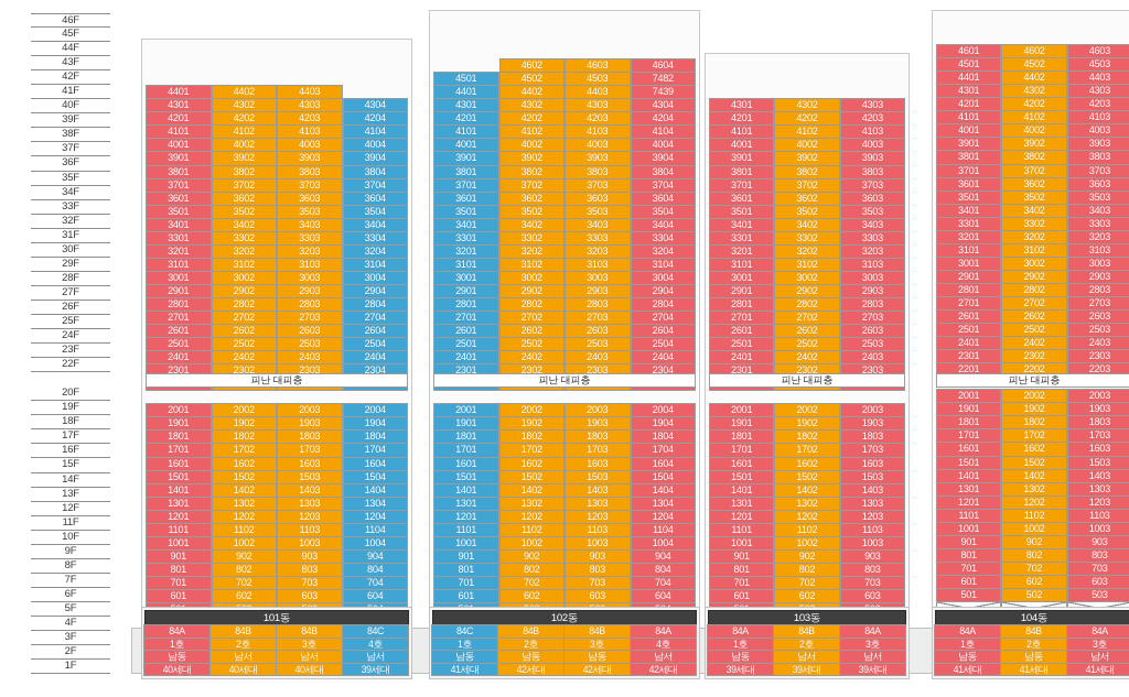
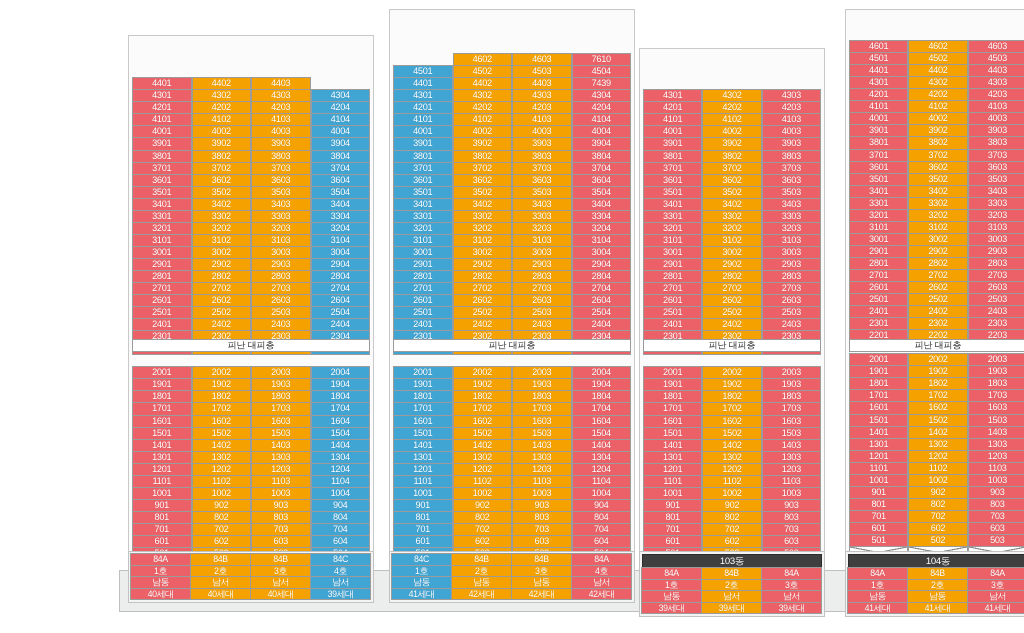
- 46F
- 45F
- 44F
- 43F
- 42F
- 41F
- 40F
- 39F
- 38F
- 37F
- 36F
- 35F
- 34F
- 33F
- 32F
- 31F
- 30F
- 29F
- 28F
- 27F
- 26F
- 25F
- 24F
- 23F
- 22F
- 20F
- 19F
- 18F
- 17F
- 16F
- 15F
- 14F
- 13F
- 12F
- 11F
- 10F
- 9F
- 8F
- 7F
- 6F
- 5F
- 4F
- 3F
- 2F
- 1F
  4401
  4301
  4201
  4101
  4001
  3901
  3801
  3701
  3601
  3501
  3401
  3301
  3201
  3101
  3001
  2901
  2801
  2701
  2601
  2501
  2401
  2301
  2001
  1901
  1801
  1701
  1601
  1501
  1401
  1301
  1201
  1101
  1001
  901
  801
  701
  601
  4402
  4302
  4202
  4102
  4002
  3902
  3802
  3702
  3602
  3502
  3402
  3302
  3202
  3102
  3002
  2902
  2802
  2702
  2602
  2502
  2402
  2302
  2002
  1902
  1802
  1702
  1602
  1502
  1402
  1302
  1202
  1102
  1002
  902
  802
  702
  602
  4403
  4303
  4203
  4103
  4003
  3903
  3803
  3703
  3603
  3503
  3403
  3303
  3203
  3103
  3003
  2903
  2803
  2703
  2603
  2503
  2403
  2303
  2003
  1903
  1803
  1703
  1603
  1503
  1403
  1303
  1203
  1103
  1003
  903
  803
  703
  603
  4304
  4204
  4104
  4004
  3904
  3804
  3704
  3604
  3504
  3404
  3304
  3204
  3104
  3004
  2904
  2804
  2704
  2604
  2504
  2404
  2304
  2004
  1904
  1804
  1704
  1604
  1504
  1404
  1304
  1204
  1104
  1004
  904
  804
  704
  604
  피난 대피층
  4501
  4401
  4301
  4201
  4101
  4001
  3901
  3801
  3701
  3601
  3501
  3401
  3301
  3201
  3101
  3001
  2901
  2801
  2701
  2601
  2501
  2401
  2301
  2001
  1901
  1801
  1701
  1601
  1501
  1401
  1301
  1201
  1101
  1001
  901
  801
  701
  601
  4602
  4502
  4402
  4302
  4202
  4102
  4002
  3902
  3802
  3702
  3602
  3502
  3402
  3302
  3202
  3102
  3002
  2902
  2802
  2702
  2602
  2502
  2402
  2302
  2002
  1902
  1802
  1702
  1602
  1502
  1402
  1302
  1202
  1102
  1002
  902
  802
  702
  602
  4603
  4503
  4403
  4303
  4203
  4103
  4003
  3903
  3803
  3703
  3603
  3503
  3403
  3303
  3203
  3103
  3003
  2903
  2803
  2703
  2603
  2503
  2403
  2303
  2003
  1903
  1803
  1703
  1603
  1503
  1403
  1303
  1203
  1103
  1003
  903
  803
  703
  603
- 4604
+ 7610
- 7482
+ 4504
  7439
  4304
  4204
  4104
  4004
  3904
  3804
  3704
  3604
  3504
  3404
  3304
  3204
  3104
  3004
  2904
  2804
  2704
  2604
  2504
  2404
  2304
  2004
  1904
  1804
  1704
  1604
  1504
  1404
  1304
  1204
  1104
  1004
  904
  804
  704
  604
  피난 대피층
  4301
  4201
  4101
  4001
  3901
  3801
  3701
  3601
  3501
  3401
  3301
  3201
  3101
  3001
  2901
  2801
  2701
  2601
  2501
  2401
  2301
  2001
  1901
  1801
  1701
  1601
  1501
  1401
  1301
  1201
  1101
  1001
  901
  801
  701
  601
  4302
  4202
  4102
  4002
  3902
  3802
  3702
  3602
  3502
  3402
  3302
  3202
  3102
  3002
  2902
  2802
  2702
  2602
  2502
  2402
  2302
  2002
  1902
  1802
  1702
  1602
  1502
  1402
  1302
  1202
  1102
  1002
  902
  802
  702
  602
  4303
  4203
  4103
  4003
  3903
  3803
  3703
  3603
  3503
  3403
  3303
  3203
  3103
  3003
  2903
  2803
  2703
  2603
  2503
  2403
  2303
  2003
  1903
  1803
  1703
  1603
  1503
  1403
  1303
  1203
  1103
  1003
  903
  803
  703
  603
  피난 대피층
  4601
  4501
  4401
  4301
  4201
  4101
  4001
  3901
  3801
  3701
  3601
  3501
  3401
  3301
  3201
  3101
  3001
  2901
  2801
  2701
  2601
  2501
  2401
  2301
  2201
  2001
  1901
  1801
  1701
  1601
  1501
  1401
  1301
  1201
  1101
  1001
  901
  801
  701
  601
  501
  4602
  4502
  4402
  4302
  4202
  4102
  4002
  3902
  3802
  3702
  3602
  3502
  3402
  3302
  3202
  3102
  3002
  2902
  2802
  2702
  2602
  2502
  2402
  2302
  2202
  2002
  1902
  1802
  1702
  1602
  1502
  1402
  1302
  1202
  1102
  1002
  902
  802
  702
  602
  502
  4603
  4503
  4403
  4303
  4203
  4103
  4003
  3903
  3803
  3703
  3603
  3503
  3403
  3303
  3203
  3103
  3003
  2903
  2803
  2703
  2603
  2503
  2403
  2303
  2203
  2003
  1903
  1803
  1703
  1603
  1503
  1403
  1303
  1203
  1103
  1003
  903
  803
  703
  603
  503
  피난 대피층
- 101동
  84A
  84B
  84B
  84C
  1호
  2호
  3호
  4호
  남동
  남서
  남서
  남서
  40세대
  40세대
  40세대
  39세대
- 102동
  84C
  84B
  84B
  84A
  1호
  2호
  3호
  4호
  남동
  남동
  남동
  남서
  41세대
  42세대
  42세대
  42세대
  103동
  84A
  84B
  84A
  1호
  2호
  3호
  남동
  남서
  남서
  39세대
  39세대
  39세대
  104동
  84A
  84B
  84A
  1호
  2호
  3호
  남동
  남동
  남서
  41세대
  41세대
  41세대
